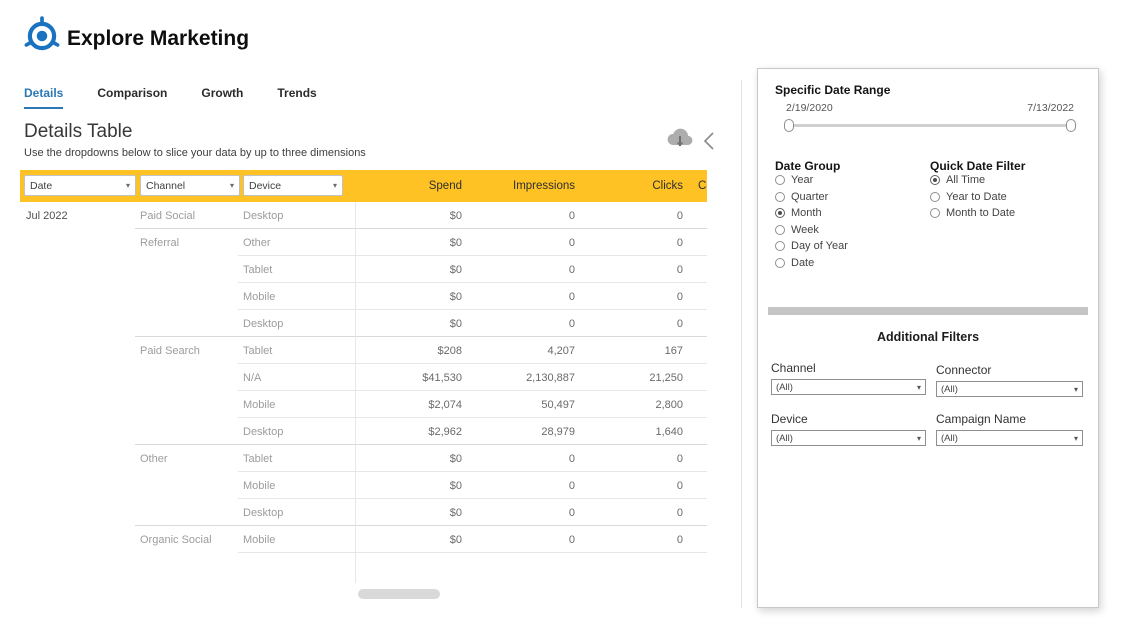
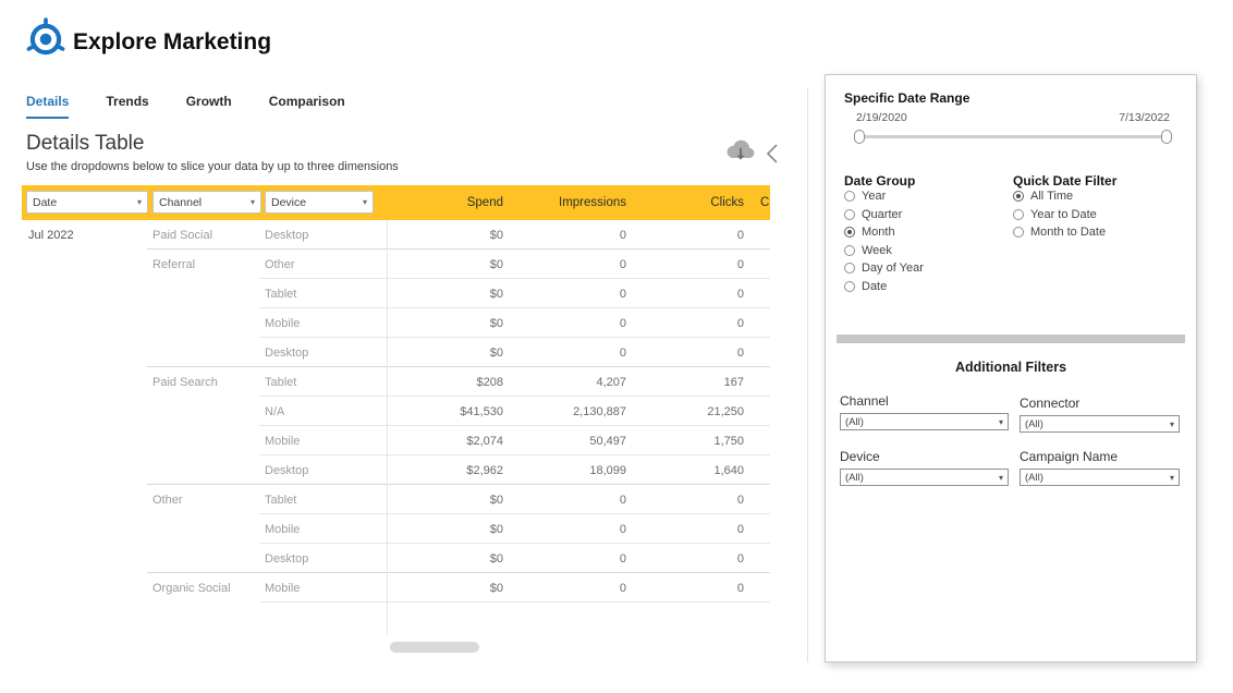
  Explore Marketing
  Details
- Comparison
+ Trends
  Growth
- Trends
+ Comparison
  Details Table
  Use the dropdowns below to slice your data by up to three dimensions
  Date
  ▾
  Channel
  ▾
  Device
  ▾
  Spend
  Impressions
  Clicks
  C
  Jul 2022
  Paid Social
  Desktop
  $0
  0
  0
  Referral
  Other
  $0
  0
  0
  Tablet
  $0
  0
  0
  Mobile
  $0
  0
  0
  Desktop
  $0
  0
  0
  Paid Search
  Tablet
  $208
  4,207
  167
  N/A
  $41,530
  2,130,887
  21,250
  Mobile
  $2,074
  50,497
- 2,800
+ 1,750
  Desktop
  $2,962
- 28,979
+ 18,099
  1,640
  Other
  Tablet
  $0
  0
  0
  Mobile
  $0
  0
  0
  Desktop
  $0
  0
  0
  Organic Social
  Mobile
  $0
  0
  0
  Specific Date Range
  2/19/2020
  7/13/2022
  Date Group
  Year
  Quarter
  Month
  Week
  Day of Year
  Date
  Quick Date Filter
  All Time
  Year to Date
  Month to Date
  Additional Filters
  Channel
  (All)
  ▾
  Connector
  (All)
  ▾
  Device
  (All)
  ▾
  Campaign Name
  (All)
  ▾
